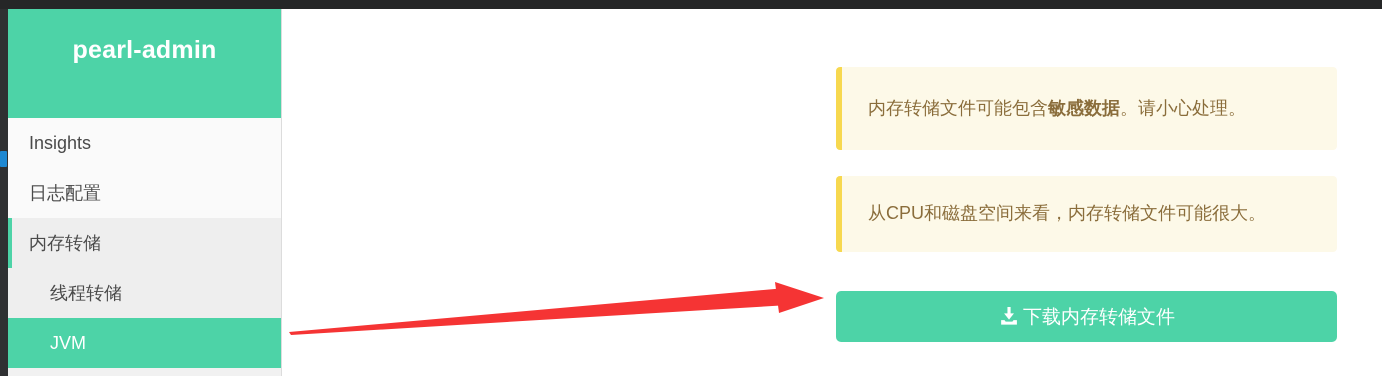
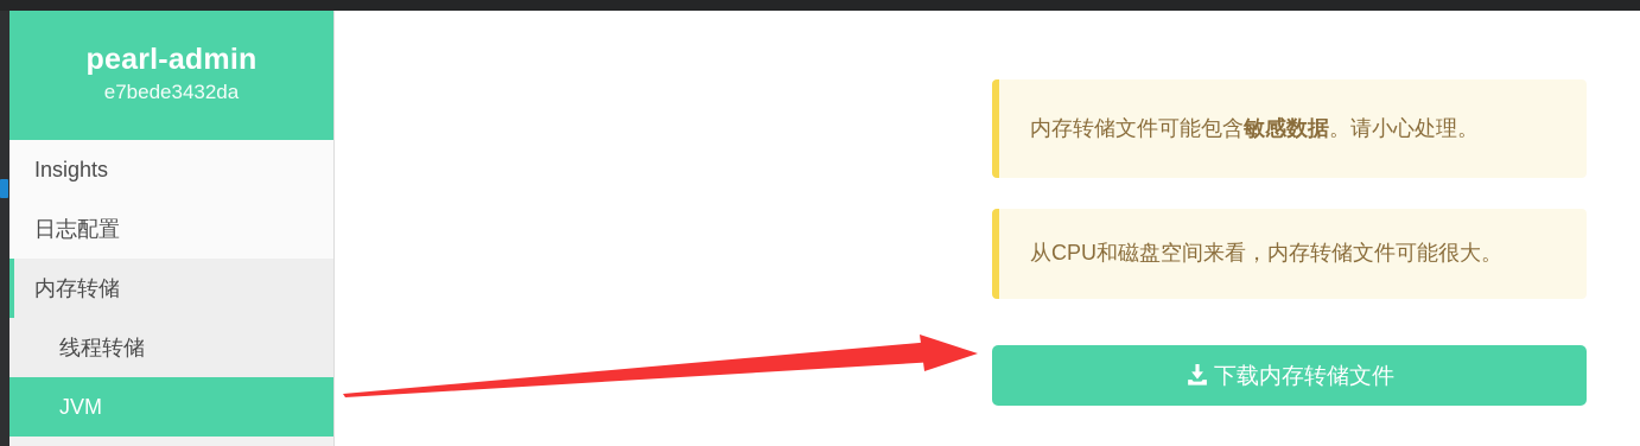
  pearl-admin
+ e7bede3432da
  Insights
  日志配置
  内存转储
  线程转储
  JVM
  内存转储文件可能包含敏感数据。请小心处理。
  从CPU和磁盘空间来看，内存转储文件可能很大。
  下载内存转储文件
